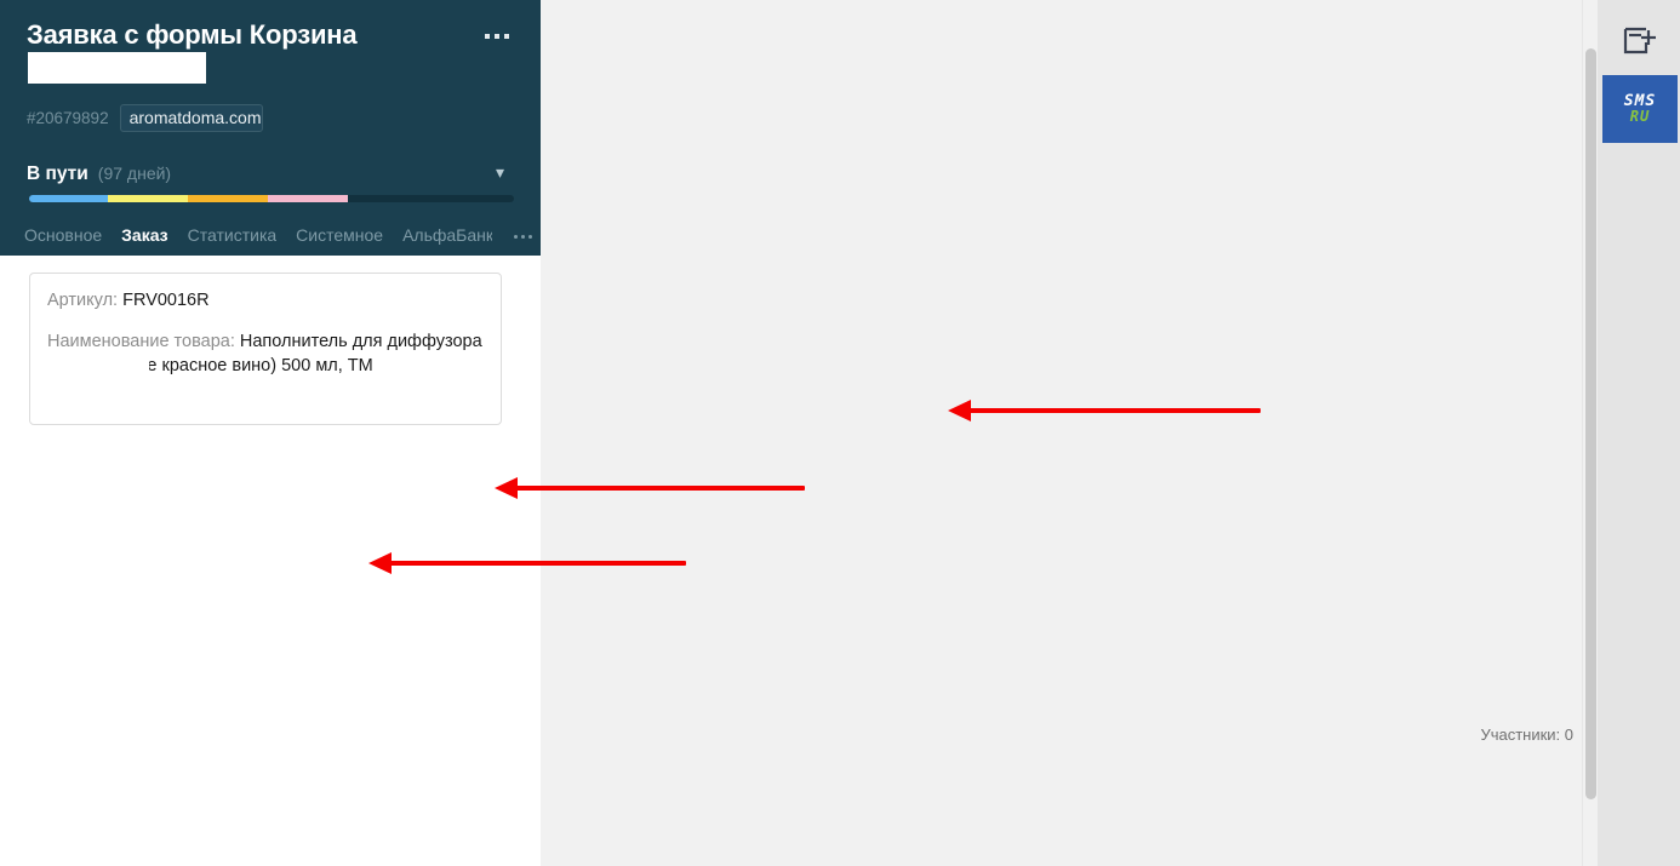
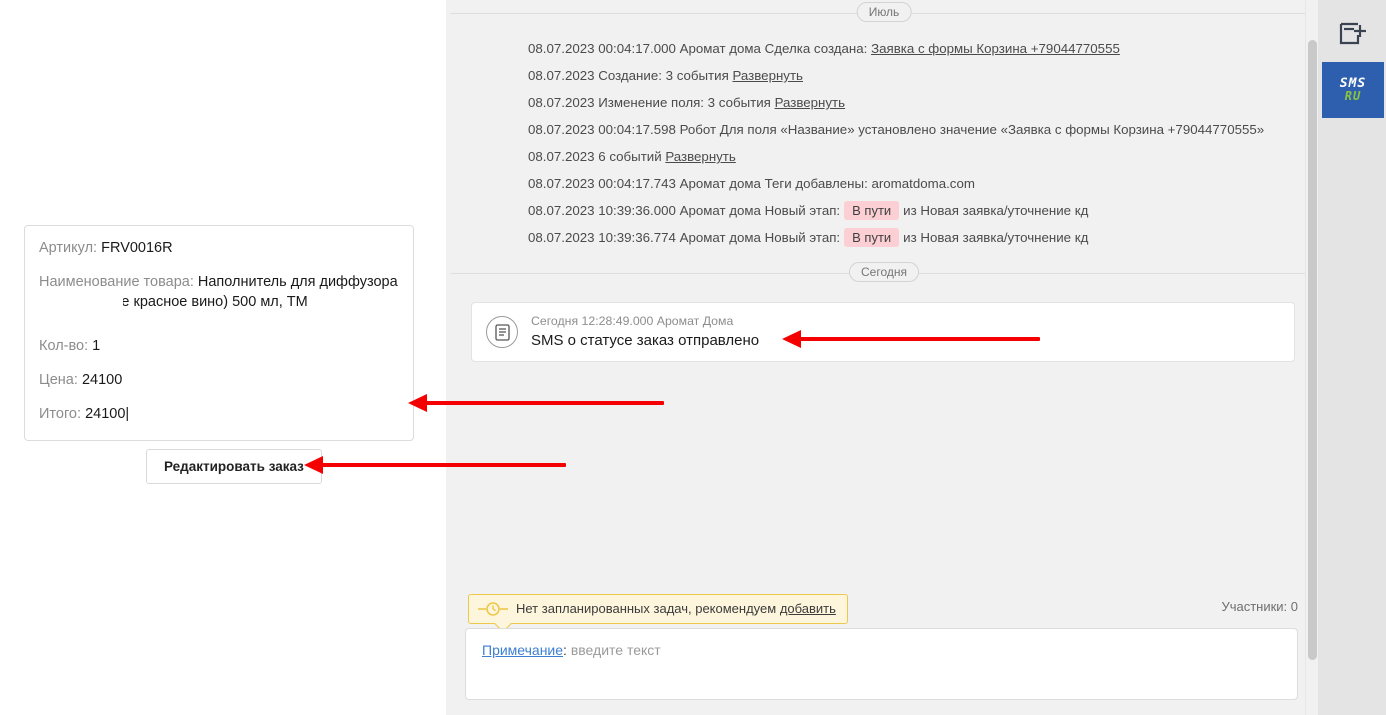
- Заявка с формы Корзина
- #20679892
- aromatdoma.com
- В пути
- (97 дней)
- ▾
- Основное
- Заказ
- Статистика
- Системное
- АльфаБанк
  Артикул: FRV0016R
  Наименование товара: Наполнитель для диффузора е красное вино) 500 мл, ТМ
+ Кол-во: 1
+ Цена: 24100
+ Итого: 24100|
+ Редактировать заказ
+ Июль
+ 08.07.2023 00:04:17.000 Аромат дома Сделка создана: Заявка с формы Корзина +79044770555
+ 08.07.2023 Создание: 3 события Развернуть
+ 08.07.2023 Изменение поля: 3 события Развернуть
+ 08.07.2023 00:04:17.598 Робот Для поля «Название» установлено значение «Заявка с формы Корзина +79044770555»
+ 08.07.2023 6 событий Развернуть
+ 08.07.2023 00:04:17.743 Аромат дома Теги добавлены: aromatdoma.com
+ 08.07.2023 10:39:36.000 Аромат дома Новый этап: В пути из Новая заявка/уточнение кд
+ 08.07.2023 10:39:36.774 Аромат дома Новый этап: В пути из Новая заявка/уточнение кд
+ Сегодня
+ Сегодня 12:28:49.000 Аромат Дома
+ SMS о статусе заказ отправлено
+ Нет запланированных задач, рекомендуем добавить
  Участники: 0
+ Примечание: введите текст
  SMS
  RU
